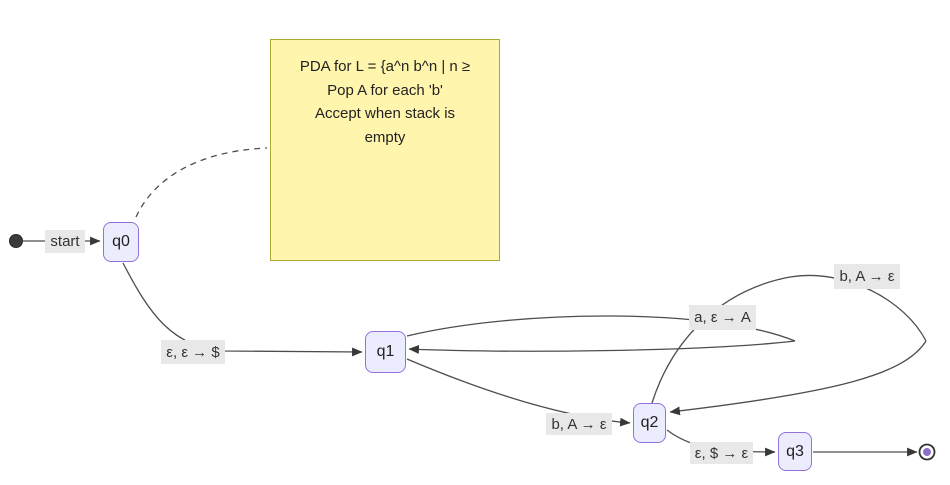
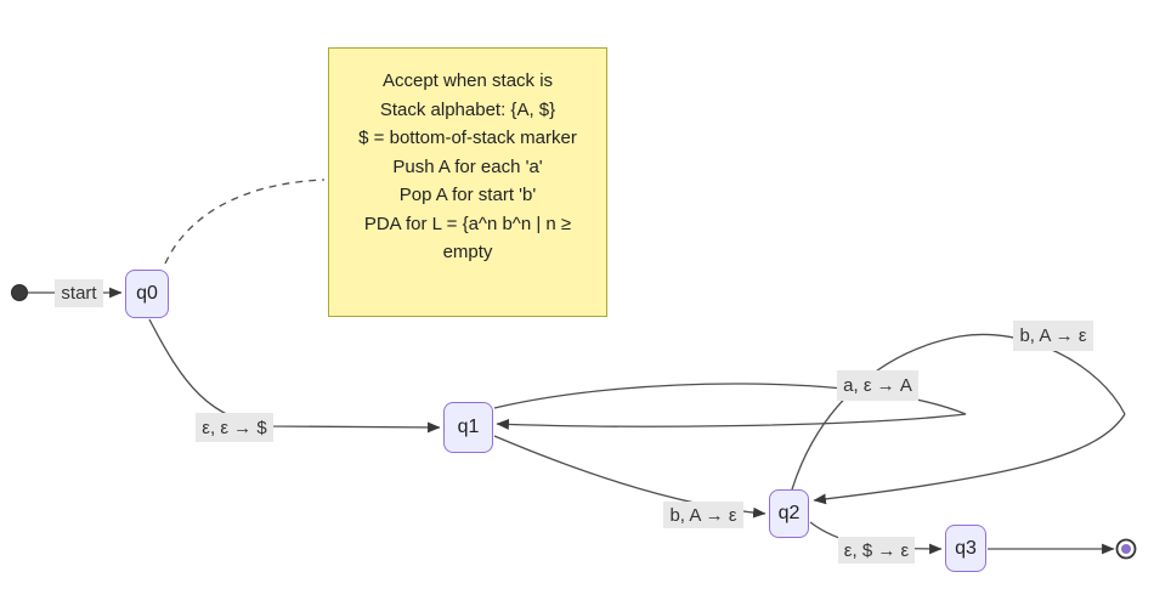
- PDA for L = {a^n b^n | n ≥
+ Accept when stack is
+ Stack alphabet: {A, $}
+ $ = bottom-of-stack marker
+ Push A for each 'a'
- Pop A for each 'b'
+ Pop A for start 'b'
- Accept when stack is
+ PDA for L = {a^n b^n | n ≥
  empty
  start
  q0
  q1
  q2
  q3
  ε, ε → $
  a, ε → A
  b, A → ε
  b, A → ε
  ε, $ → ε
